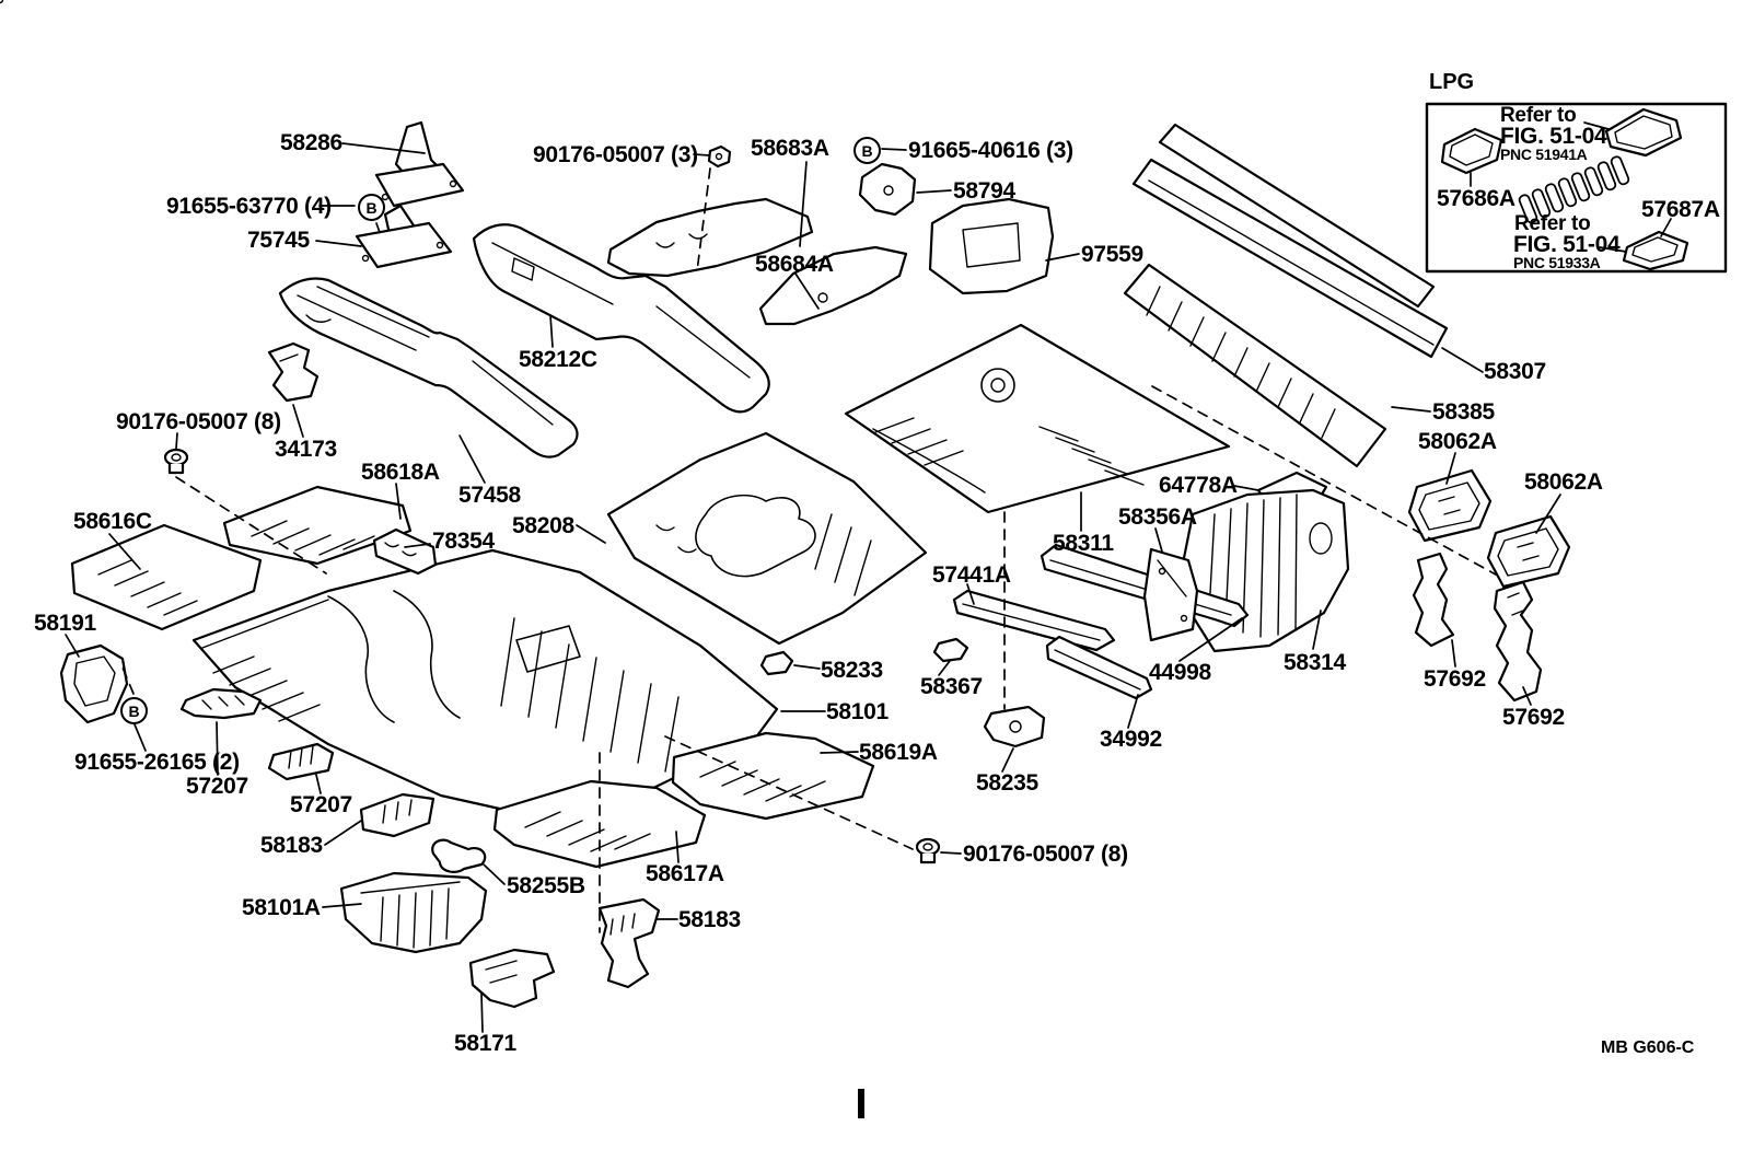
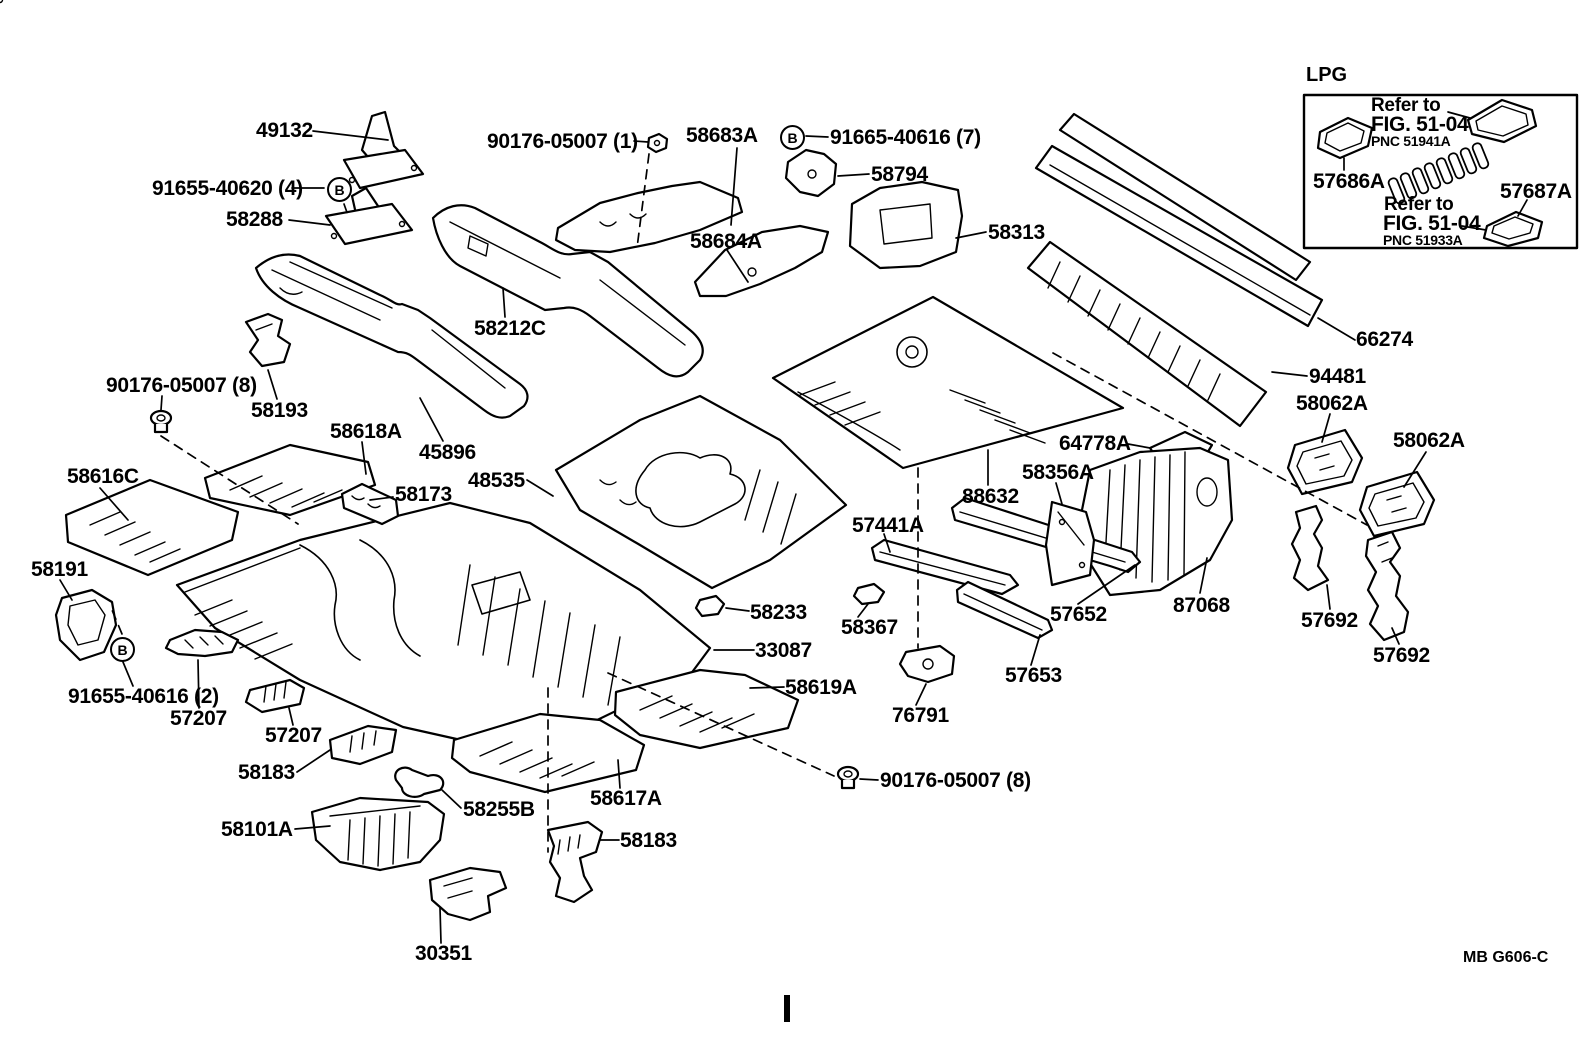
- 58286
+ 49132
- 91655-63770 (4)
+ 91655-40620 (4)
- 75745
+ 58288
- 90176-05007 (3)
+ 90176-05007 (1)
  58683A
- 91665-40616 (3)
+ 91665-40616 (7)
  58794
  58684A
- 97559
+ 58313
  58212C
- 58307
+ 66274
- 58385
+ 94481
  58062A
  58062A
  90176-05007 (8)
- 34173
+ 58193
  58618A
- 57458
+ 45896
  58616C
- 78354
+ 58173
- 58208
+ 48535
  64778A
  58356A
- 58311
+ 88632
  57441A
- 58314
+ 87068
  57692
  57692
  58191
- 91655-26165 (2)
+ 91655-40616 (2)
  57207
  57207
  58233
  58367
- 58101
+ 33087
  58619A
- 58235
+ 76791
- 34992
+ 57653
- 44998
+ 57652
  58183
  58255B
  58617A
  58101A
  58183
- 58171
+ 30351
  90176-05007 (8)
  Refer to
  FIG. 51-04
  PNC 51941A
  57686A
  Refer to
  FIG. 51-04
  PNC 51933A
  57687A
  B
  B
  B
  LPG
  MB G606-C
